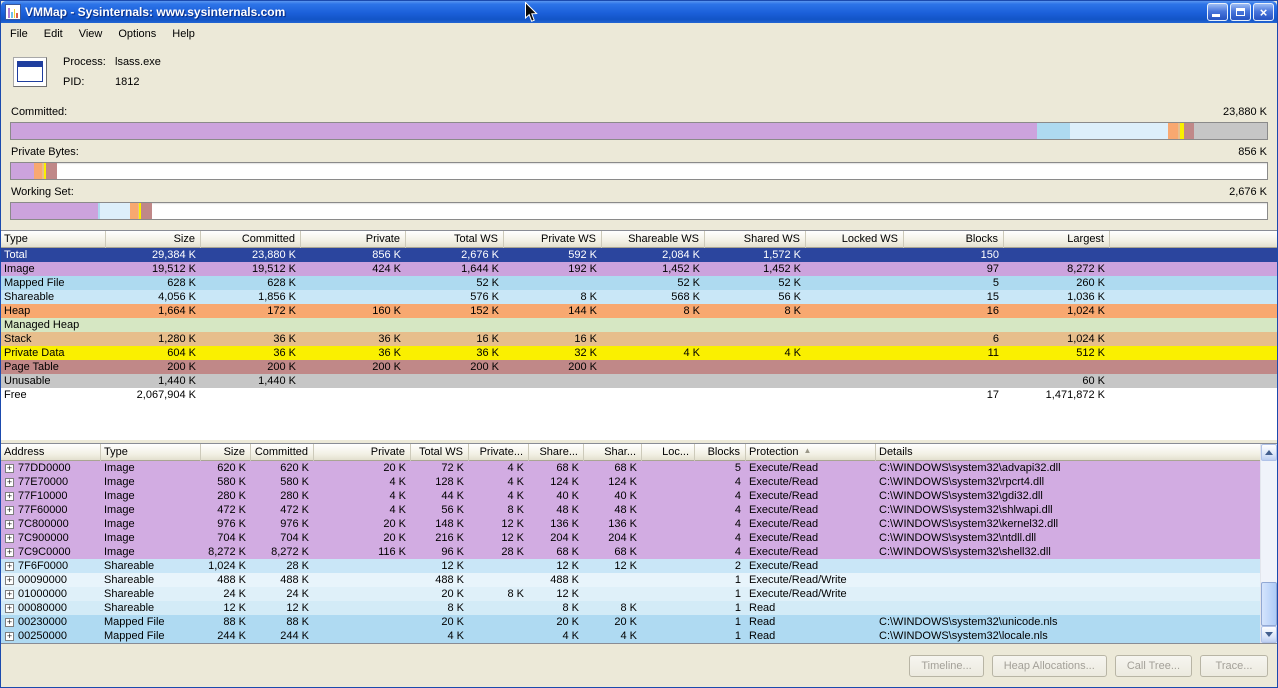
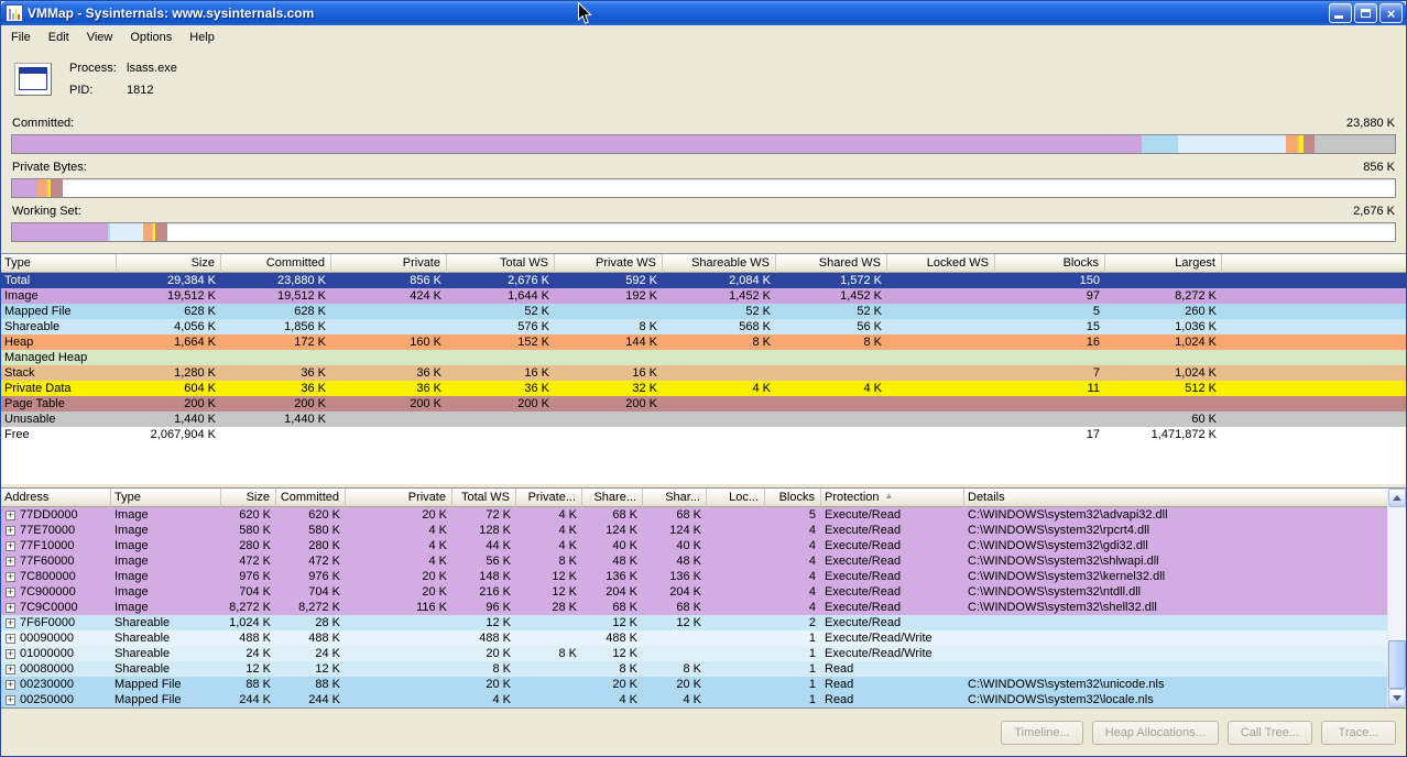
  VMMap - Sysinternals: www.sysinternals.com
  ×
  File
  Edit
  View
  Options
  Help
  Process:
  lsass.exe
  PID:
  1812
  Committed:
  23,880 K
  Private Bytes:
  856 K
  Working Set:
  2,676 K
  Type
  Size
  Committed
  Private
  Total WS
  Private WS
  Shareable WS
  Shared WS
  Locked WS
  Blocks
  Largest
  Total
  29,384 K
  23,880 K
  856 K
  2,676 K
  592 K
  2,084 K
  1,572 K
  150
  Image
  19,512 K
  19,512 K
  424 K
  1,644 K
  192 K
  1,452 K
  1,452 K
  97
  8,272 K
  Mapped File
  628 K
  628 K
  52 K
  52 K
  52 K
  5
  260 K
  Shareable
  4,056 K
  1,856 K
  576 K
  8 K
  568 K
  56 K
  15
  1,036 K
  Heap
  1,664 K
  172 K
  160 K
  152 K
  144 K
  8 K
  8 K
  16
  1,024 K
  Managed Heap
  Stack
  1,280 K
  36 K
  36 K
  16 K
  16 K
- 6
+ 7
  1,024 K
  Private Data
  604 K
  36 K
  36 K
  36 K
  32 K
  4 K
  4 K
  11
  512 K
  Page Table
  200 K
  200 K
  200 K
  200 K
  200 K
  Unusable
  1,440 K
  1,440 K
  60 K
  Free
  2,067,904 K
  17
  1,471,872 K
  Address
  Type
  Size
  Committed
  Private
  Total WS
  Private...
  Share...
  Shar...
  Loc...
  Blocks
  Protection ▲
  Details
  +
  77DD0000
  Image
  620 K
  620 K
  20 K
  72 K
  4 K
  68 K
  68 K
  5
  Execute/Read
  C:\WINDOWS\system32\advapi32.dll
  +
  77E70000
  Image
  580 K
  580 K
  4 K
  128 K
  4 K
  124 K
  124 K
  4
  Execute/Read
  C:\WINDOWS\system32\rpcrt4.dll
  +
  77F10000
  Image
  280 K
  280 K
  4 K
  44 K
  4 K
  40 K
  40 K
  4
  Execute/Read
  C:\WINDOWS\system32\gdi32.dll
  +
  77F60000
  Image
  472 K
  472 K
  4 K
  56 K
  8 K
  48 K
  48 K
  4
  Execute/Read
  C:\WINDOWS\system32\shlwapi.dll
  +
  7C800000
  Image
  976 K
  976 K
  20 K
  148 K
  12 K
  136 K
  136 K
  4
  Execute/Read
  C:\WINDOWS\system32\kernel32.dll
  +
  7C900000
  Image
  704 K
  704 K
  20 K
  216 K
  12 K
  204 K
  204 K
  4
  Execute/Read
  C:\WINDOWS\system32\ntdll.dll
  +
  7C9C0000
  Image
  8,272 K
  8,272 K
  116 K
  96 K
  28 K
  68 K
  68 K
  4
  Execute/Read
  C:\WINDOWS\system32\shell32.dll
  +
  7F6F0000
  Shareable
  1,024 K
  28 K
  12 K
  12 K
  12 K
  2
  Execute/Read
  +
  00090000
  Shareable
  488 K
  488 K
  488 K
  488 K
  1
  Execute/Read/Write
  +
  01000000
  Shareable
  24 K
  24 K
  20 K
  8 K
  12 K
  1
  Execute/Read/Write
  +
  00080000
  Shareable
  12 K
  12 K
  8 K
  8 K
  8 K
  1
  Read
  +
  00230000
  Mapped File
  88 K
  88 K
  20 K
  20 K
  20 K
  1
  Read
  C:\WINDOWS\system32\unicode.nls
  +
  00250000
  Mapped File
  244 K
  244 K
  4 K
  4 K
  4 K
  1
  Read
  C:\WINDOWS\system32\locale.nls
  Timeline...
  Heap Allocations...
  Call Tree...
  Trace...
